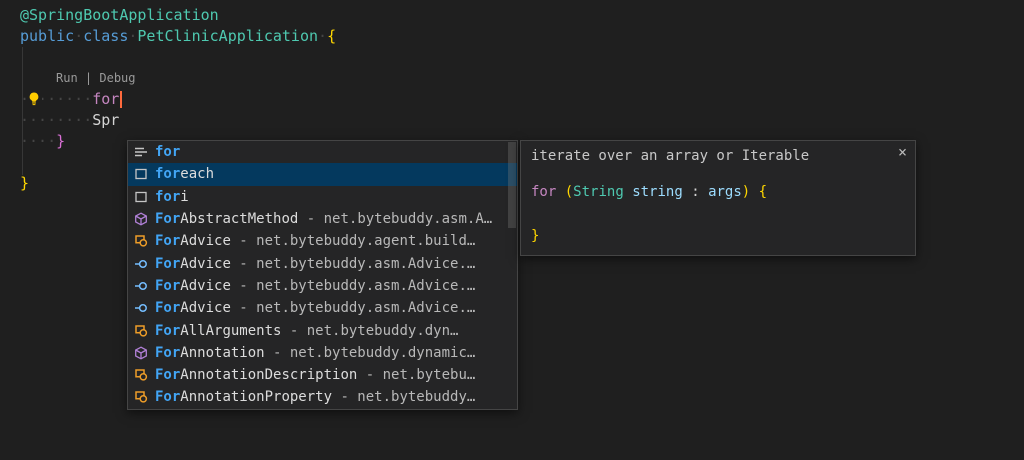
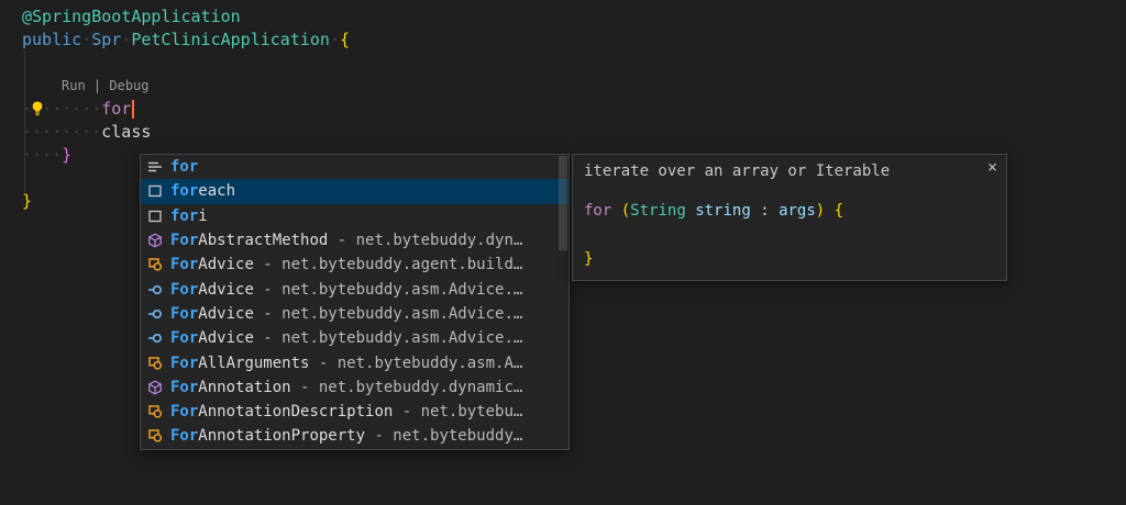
  @SpringBootApplication
- public·class·PetClinicApplication·{
+ public·Spr·PetClinicApplication·{
  Run | Debug
  ·······for
- ········Spr
+ ········class
  ····}
  }
  for
  foreach
  fori
  ForAbstractMethod
- - net.bytebuddy.asm.A…
+ - net.bytebuddy.dyn…
  ForAdvice
  - net.bytebuddy.agent.build…
  ForAdvice
  - net.bytebuddy.asm.Advice.…
  ForAdvice
  - net.bytebuddy.asm.Advice.…
  ForAdvice
  - net.bytebuddy.asm.Advice.…
  ForAllArguments
- - net.bytebuddy.dyn…
+ - net.bytebuddy.asm.A…
  ForAnnotation
  - net.bytebuddy.dynamic…
  ForAnnotationDescription
  - net.bytebu…
  ForAnnotationProperty
  - net.bytebuddy…
  iterate over an array or Iterable
  ×
  for (String string : args) {
  }
